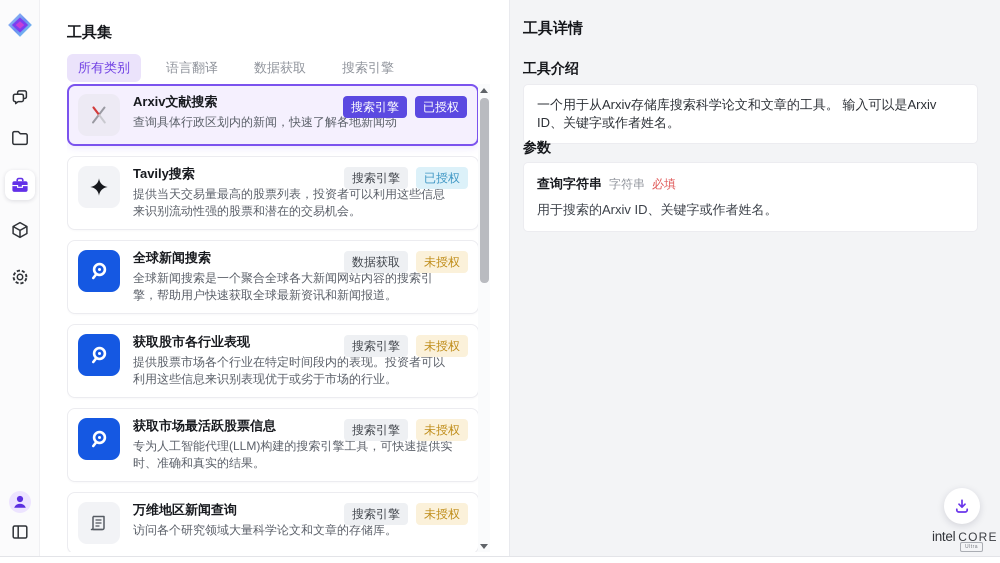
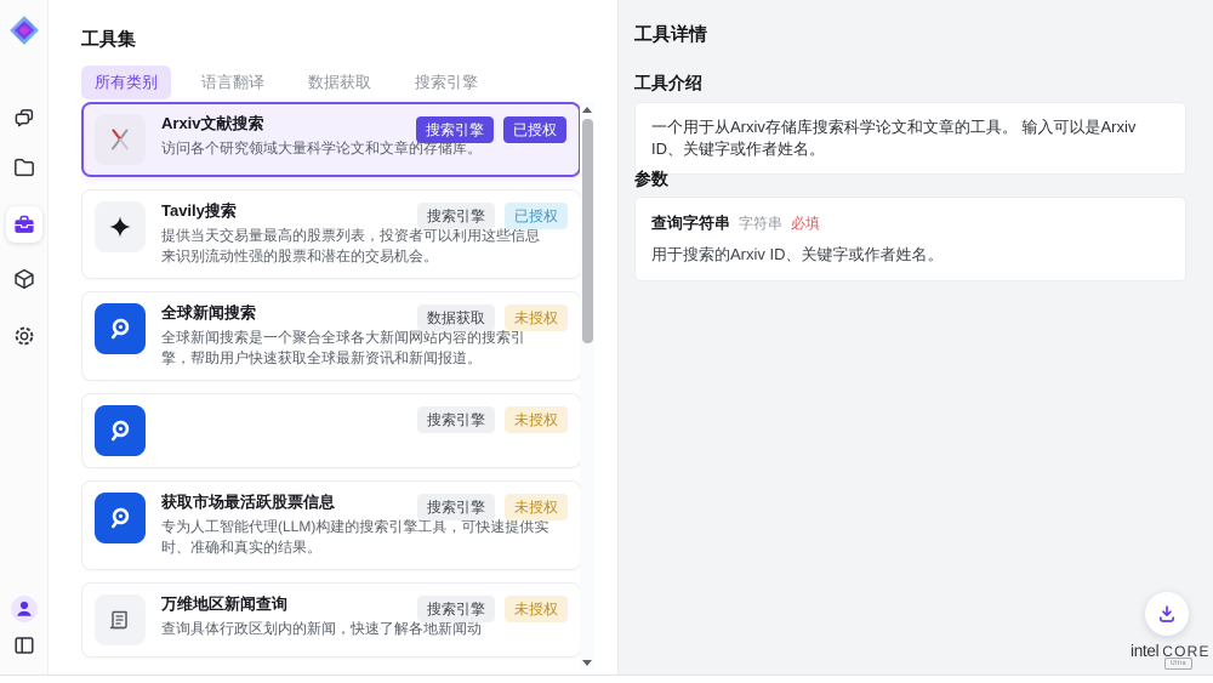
  工具集
  所有类别
  语言翻译
  数据获取
  搜索引擎
  Arxiv文献搜索
- 查询具体行政区划内的新闻，快速了解各地新闻动
+ 访问各个研究领域大量科学论文和文章的存储库。
  搜索引擎
  已授权
  Tavily搜索
  提供当天交易量最高的股票列表，投资者可以利用这些信息来识别流动性强的股票和潜在的交易机会。
  搜索引擎
  已授权
  全球新闻搜索
  全球新闻搜索是一个聚合全球各大新闻网站内容的搜索引擎，帮助用户快速获取全球最新资讯和新闻报道。
  数据获取
  未授权
- 获取股市各行业表现
- 提供股票市场各个行业在特定时间段内的表现。投资者可以利用这些信息来识别表现优于或劣于市场的行业。
  搜索引擎
  未授权
  获取市场最活跃股票信息
  专为人工智能代理(LLM)构建的搜索引擎工具，可快速提供实时、准确和真实的结果。
  搜索引擎
  未授权
  万维地区新闻查询
- 访问各个研究领域大量科学论文和文章的存储库。
+ 查询具体行政区划内的新闻，快速了解各地新闻动
  搜索引擎
  未授权
  工具详情
  工具介绍
  一个用于从Arxiv存储库搜索科学论文和文章的工具。 输入可以是Arxiv ID、关键字或作者姓名。
  参数
  查询字符串
  字符串
  必填
  用于搜索的Arxiv ID、关键字或作者姓名。
  intel CORE
